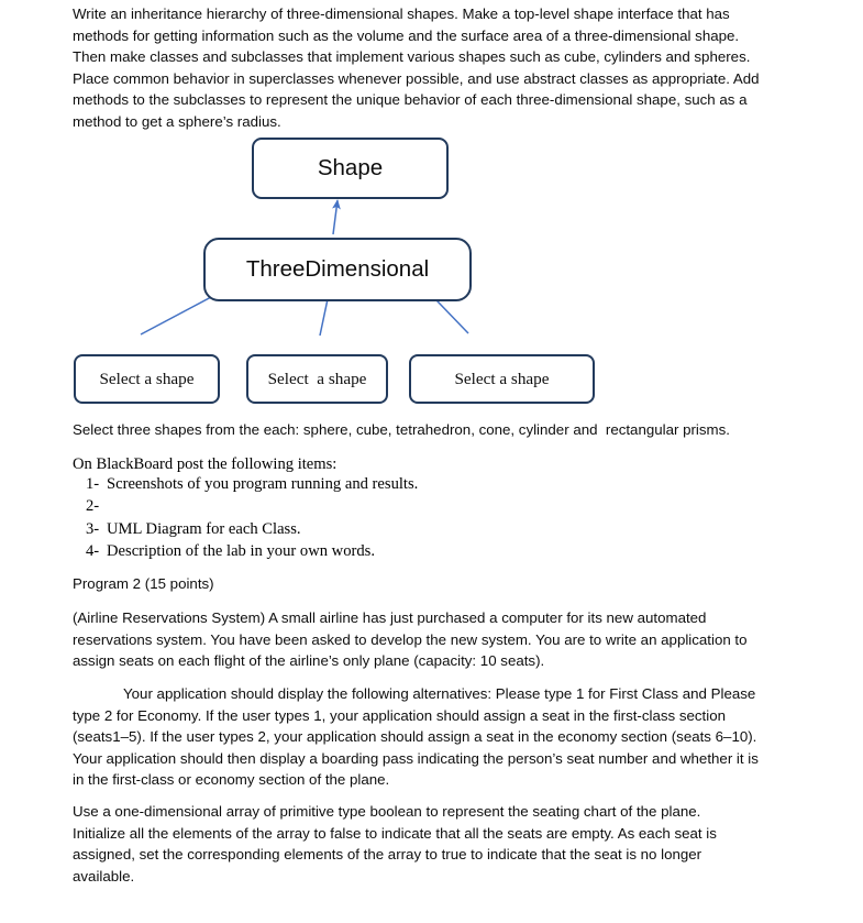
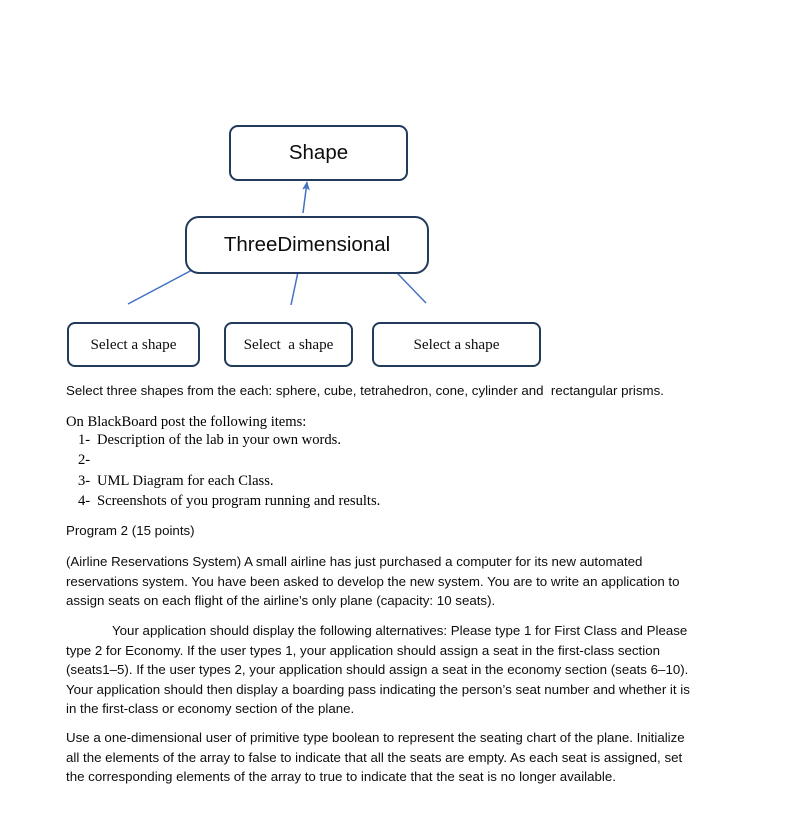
- Write an inheritance hierarchy of three-dimensional shapes. Make a top-level shape interface that has methods for getting information such as the volume and the surface area of a three-dimensional shape. Then make classes and subclasses that implement various shapes such as cube, cylinders and spheres. Place common behavior in superclasses whenever possible, and use abstract classes as appropriate. Add methods to the subclasses to represent the unique behavior of each three-dimensional shape, such as a method to get a sphere’s radius.
  Shape
  ThreeDimensional
  Select a shape
  Select a shape
  Select a shape
  Select three shapes from the each: sphere, cube, tetrahedron, cone, cylinder and rectangular prisms.
  On BlackBoard post the following items:
  1-
- Screenshots of you program running and results.
+ Description of the lab in your own words.
  2-
  3-
  UML Diagram for each Class.
  4-
- Description of the lab in your own words.
+ Screenshots of you program running and results.
  Program 2 (15 points)
  (Airline Reservations System) A small airline has just purchased a computer for its new automated reservations system. You have been asked to develop the new system. You are to write an application to assign seats on each flight of the airline’s only plane (capacity: 10 seats).
  Your application should display the following alternatives: Please type 1 for First Class and Please type 2 for Economy. If the user types 1, your application should assign a seat in the first-class section (seats1–5). If the user types 2, your application should assign a seat in the economy section (seats 6–10). Your application should then display a boarding pass indicating the person’s seat number and whether it is in the first-class or economy section of the plane.
- Use a one-dimensional array of primitive type boolean to represent the seating chart of the plane. Initialize all the elements of the array to false to indicate that all the seats are empty. As each seat is assigned, set the corresponding elements of the array to true to indicate that the seat is no longer available.
+ Use a one-dimensional user of primitive type boolean to represent the seating chart of the plane. Initialize all the elements of the array to false to indicate that all the seats are empty. As each seat is assigned, set the corresponding elements of the array to true to indicate that the seat is no longer available.
